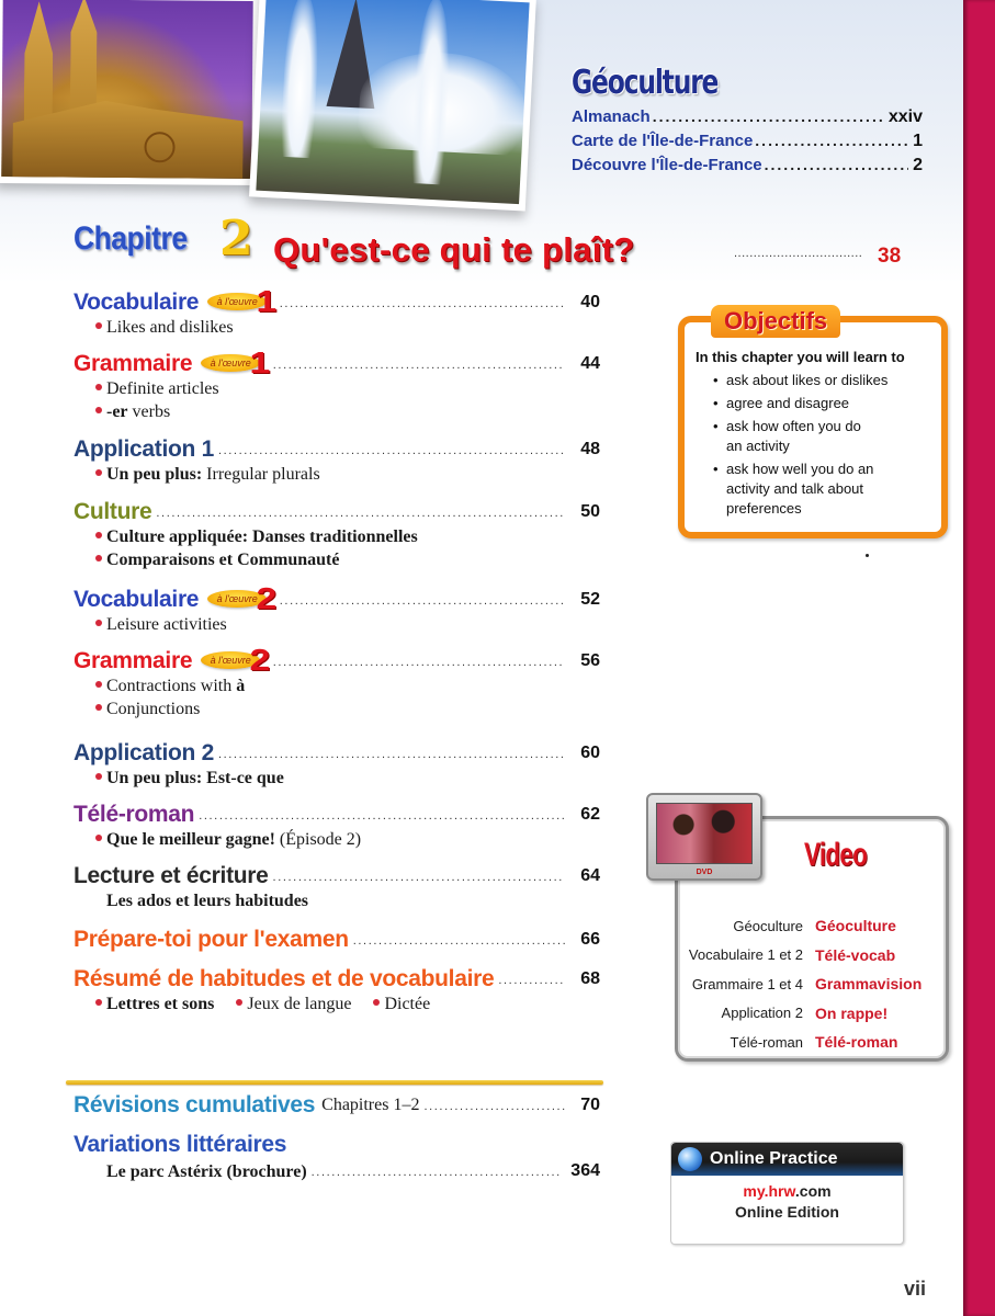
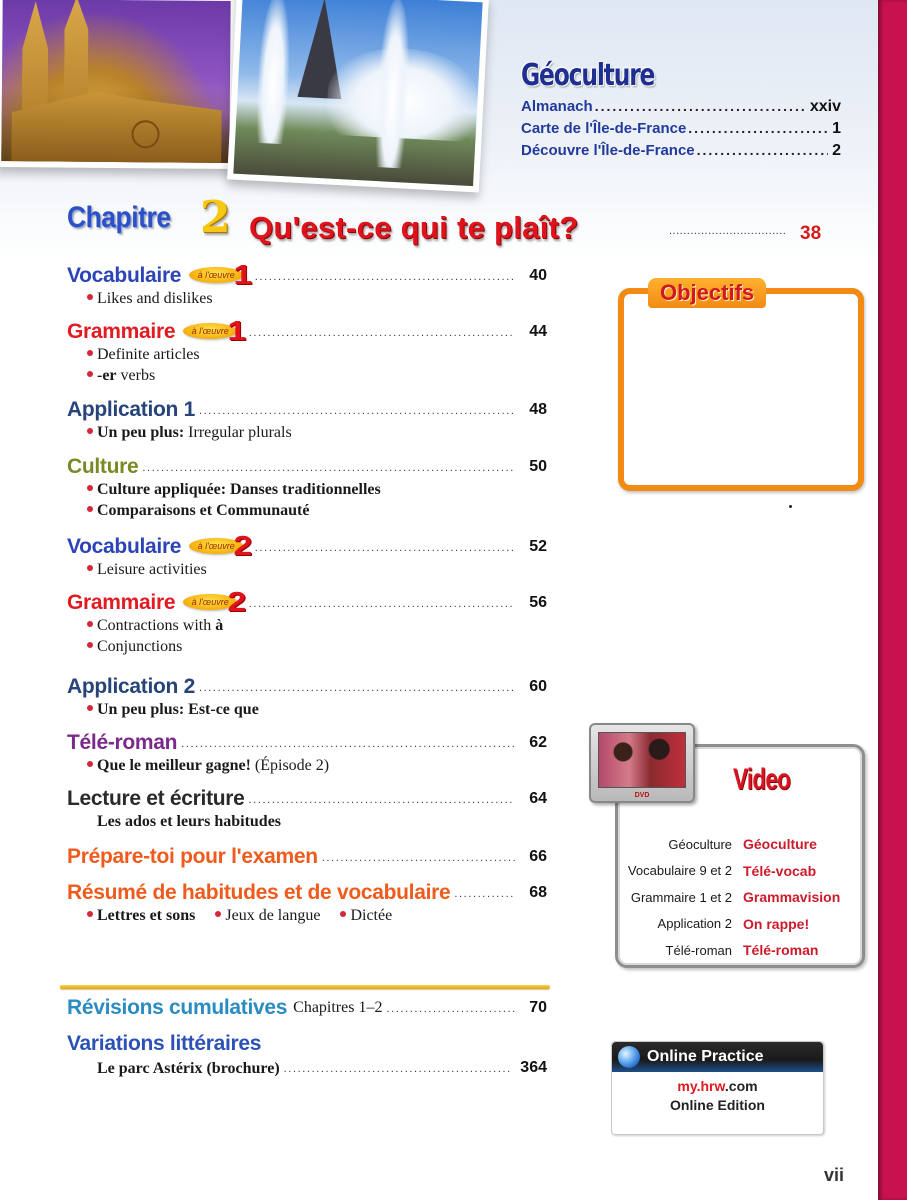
  Géoculture
  Almanach
  xxiv
  Carte de l'Île-de-France
  1
  Découvre l'Île-de-France
  2
  Chapitre
  2
  Qu'est-ce qui te plaît?
  38
  Vocabulaire
  à l'œuvre
  1
  40
  Likes and dislikes
  Grammaire
  à l'œuvre
  1
  44
  Definite articles
  -er verbs
  Application 1
  48
  Un peu plus: Irregular plurals
  Culture
  50
  Culture appliquée: Danses traditionnelles
  Comparaisons et Communauté
  Vocabulaire
  à l'œuvre
  2
  52
  Leisure activities
  Grammaire
  à l'œuvre
  2
  56
  Contractions with à
  Conjunctions
  Application 2
  60
  Un peu plus: Est-ce que
  Télé-roman
  62
  Que le meilleur gagne! (Épisode 2)
  Lecture et écriture
  64
  Les ados et leurs habitudes
  Prépare-toi pour l'examen
  66
  Résumé de habitudes et de vocabulaire
  68
  Lettres et sons Jeux de langue Dictée
  Révisions cumulatives
  Chapitres 1–2
  70
  Variations littéraires
  Le parc Astérix (brochure)
  364
  Objectifs
- In this chapter you will learn to
- ask about likes or dislikes
- agree and disagree
- ask how often you do an activity
- ask how well you do an activity and talk about preferences
  Video
  Géoculture
  Géoculture
- Vocabulaire 1 et 2
+ Vocabulaire 9 et 2
  Télé-vocab
- Grammaire 1 et 4
+ Grammaire 1 et 2
  Grammavision
  Application 2
  On rappe!
  Télé-roman
  Télé-roman
  Online Practice
  my.hrw.com
  Online Edition
  vii
